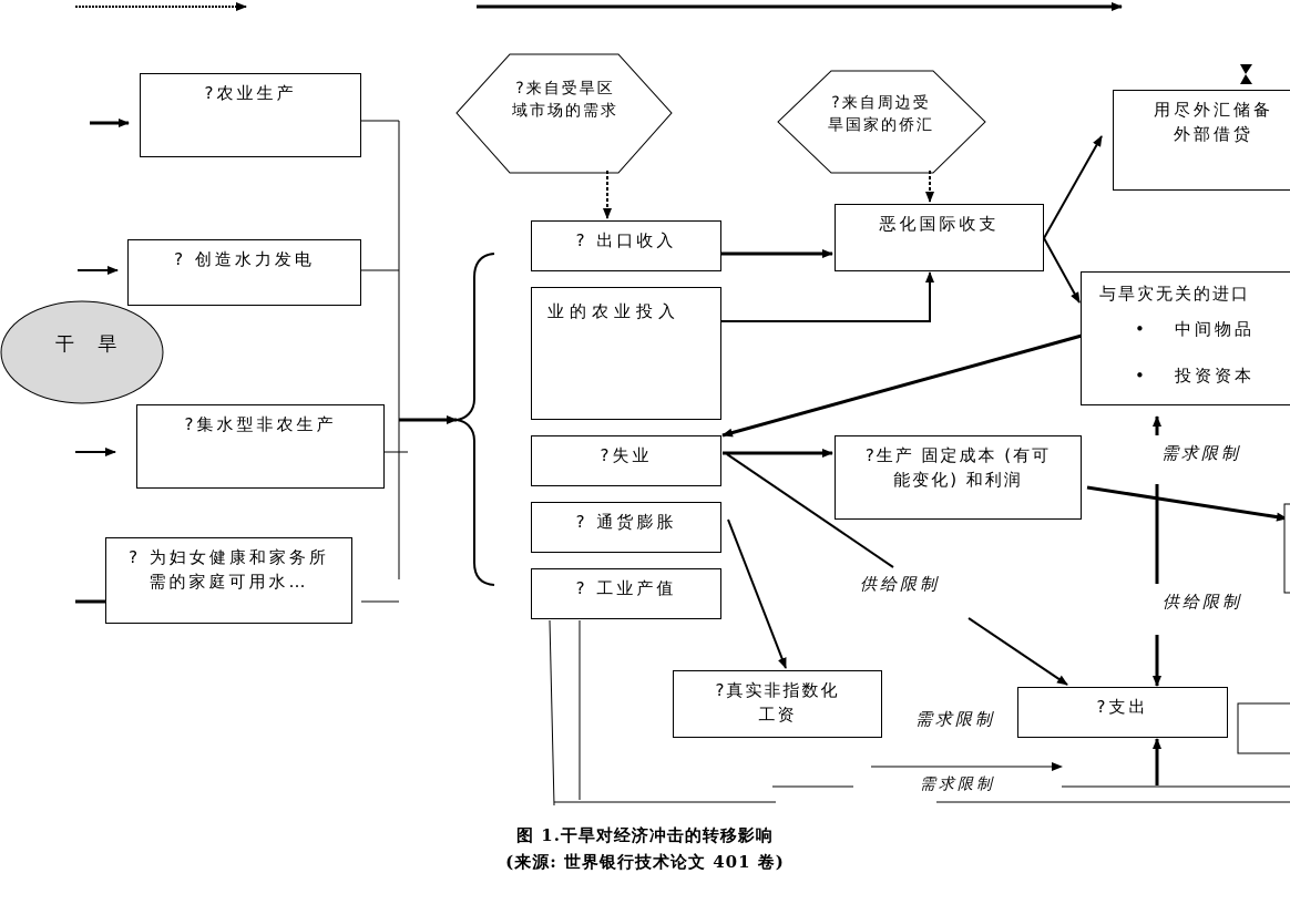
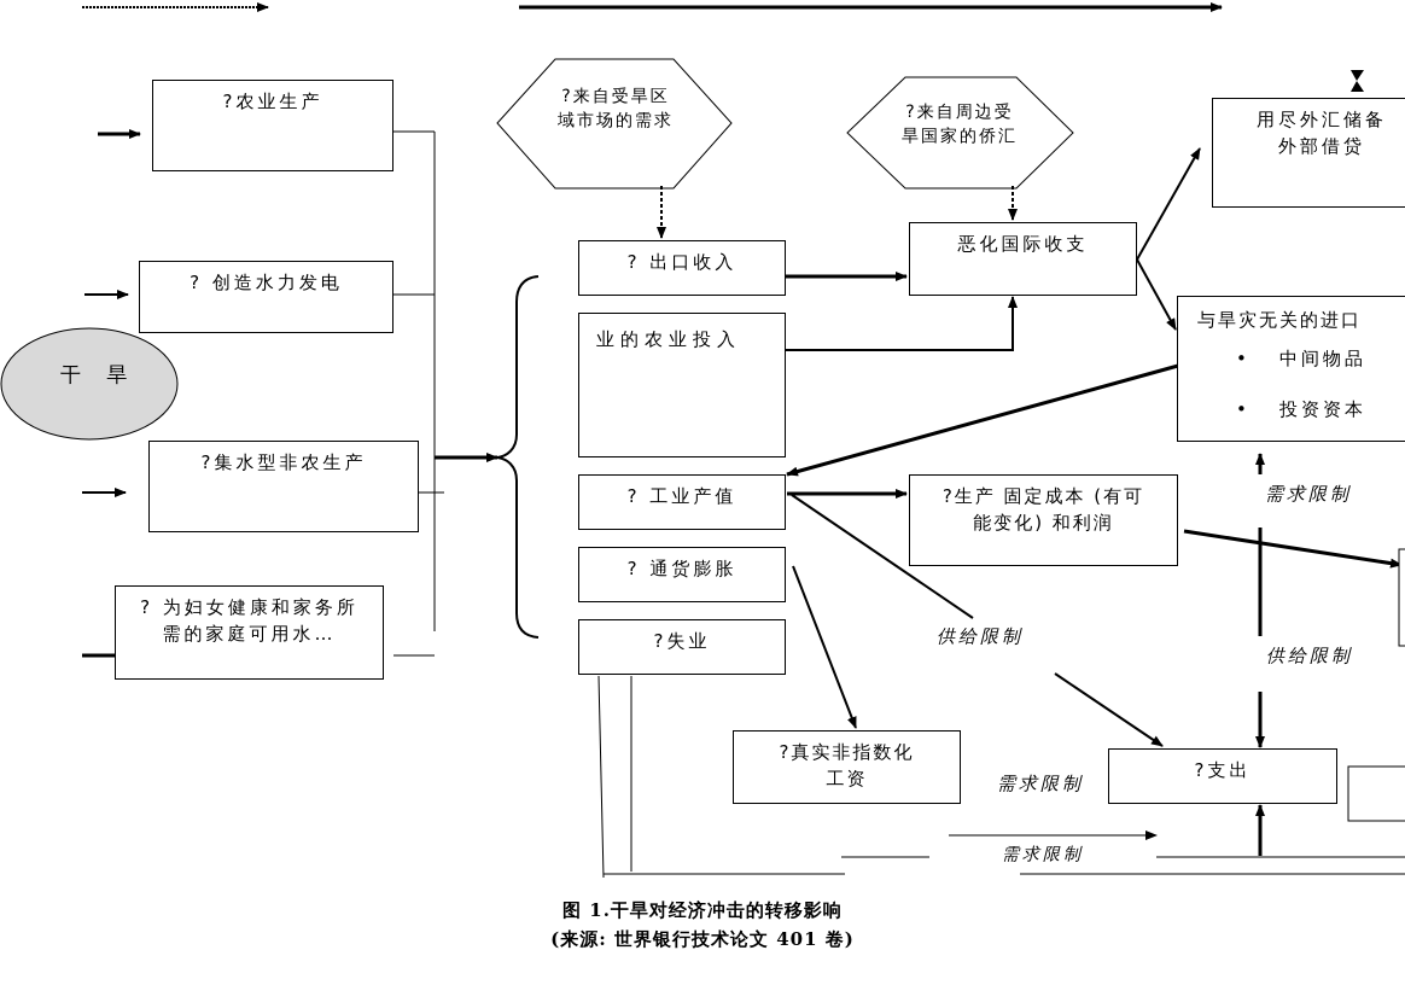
  ?农业生产
  ? 创造水力发电
  ?集水型非农生产
  ? 为妇女健康和家务所
  需的家庭可用水…
  干 旱
  ?来自受旱区
  域市场的需求
  ?来自周边受
  旱国家的侨汇
  ? 出口收入
  业的农业投入
- ?失业
+ ? 工业产值
  ? 通货膨胀
- ? 工业产值
+ ?失业
  恶化国际收支
  用尽外汇储备
  外部借贷
  与旱灾无关的进口
  • 中间物品
  • 投资资本
  ?生产 固定成本 (有可
  能变化) 和利润
  ?真实非指数化
  工资
  ?支出
  需求限制
  供给限制
  供给限制
  需求限制
  需求限制
  图 1.干旱对经济冲击的转移影响
  (来源: 世界银行技术论文 401 卷)
